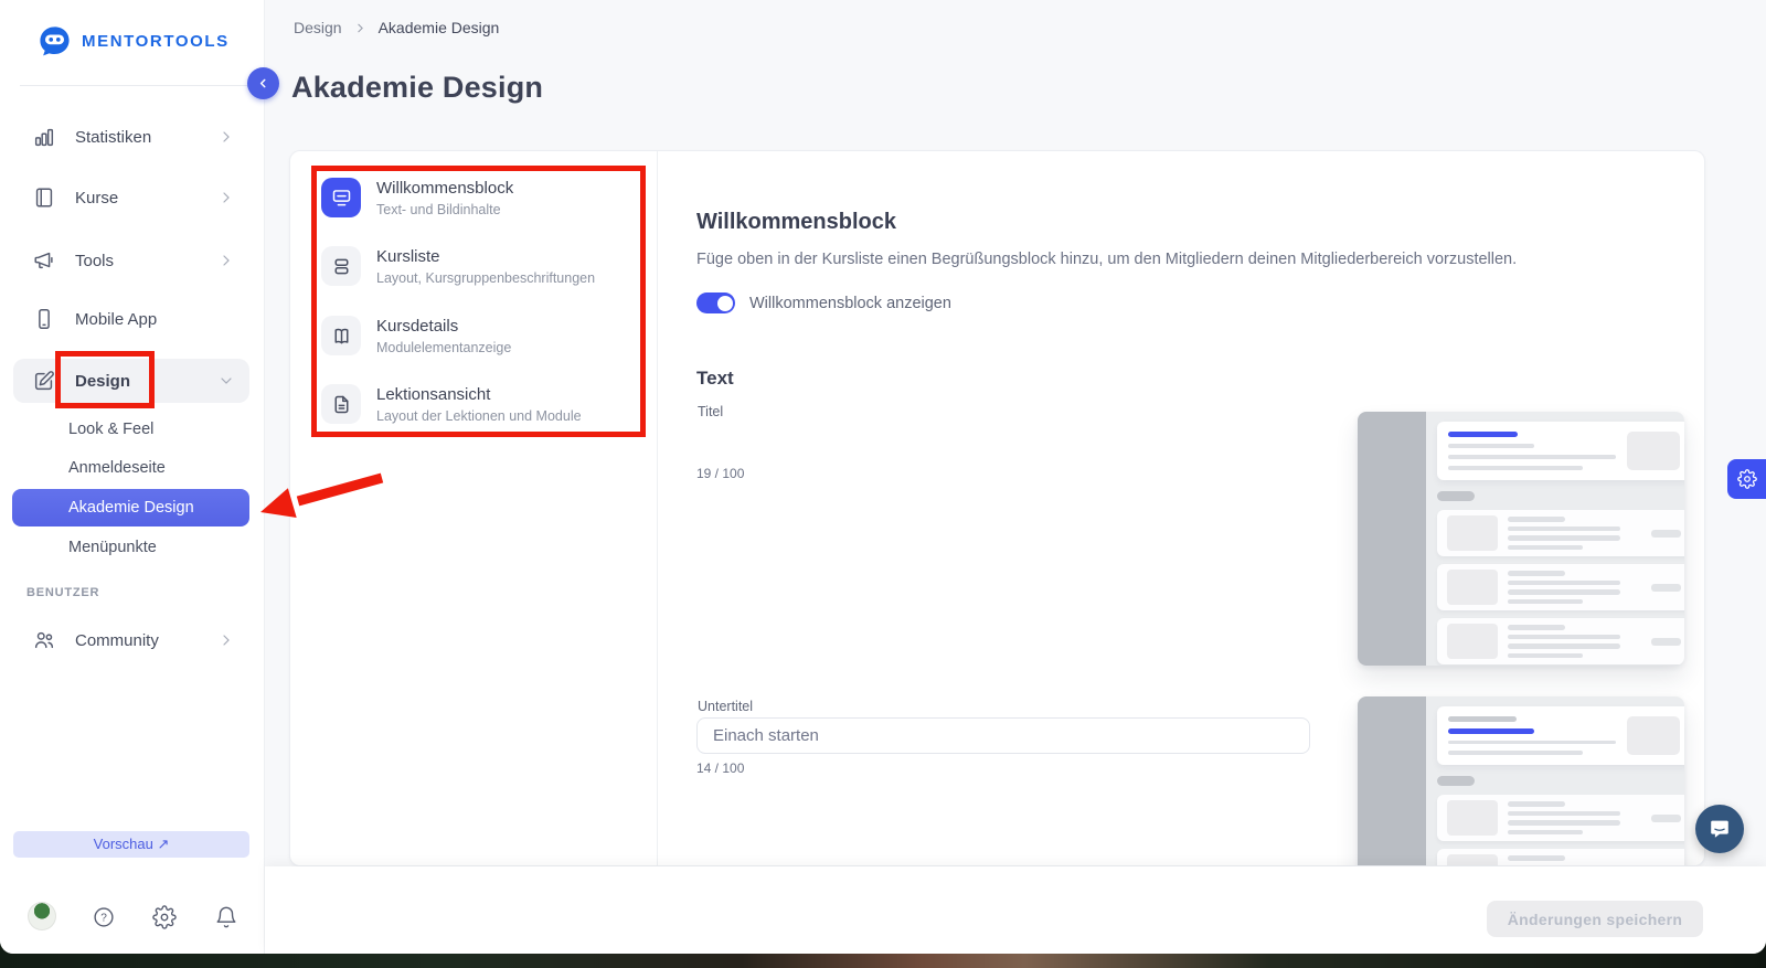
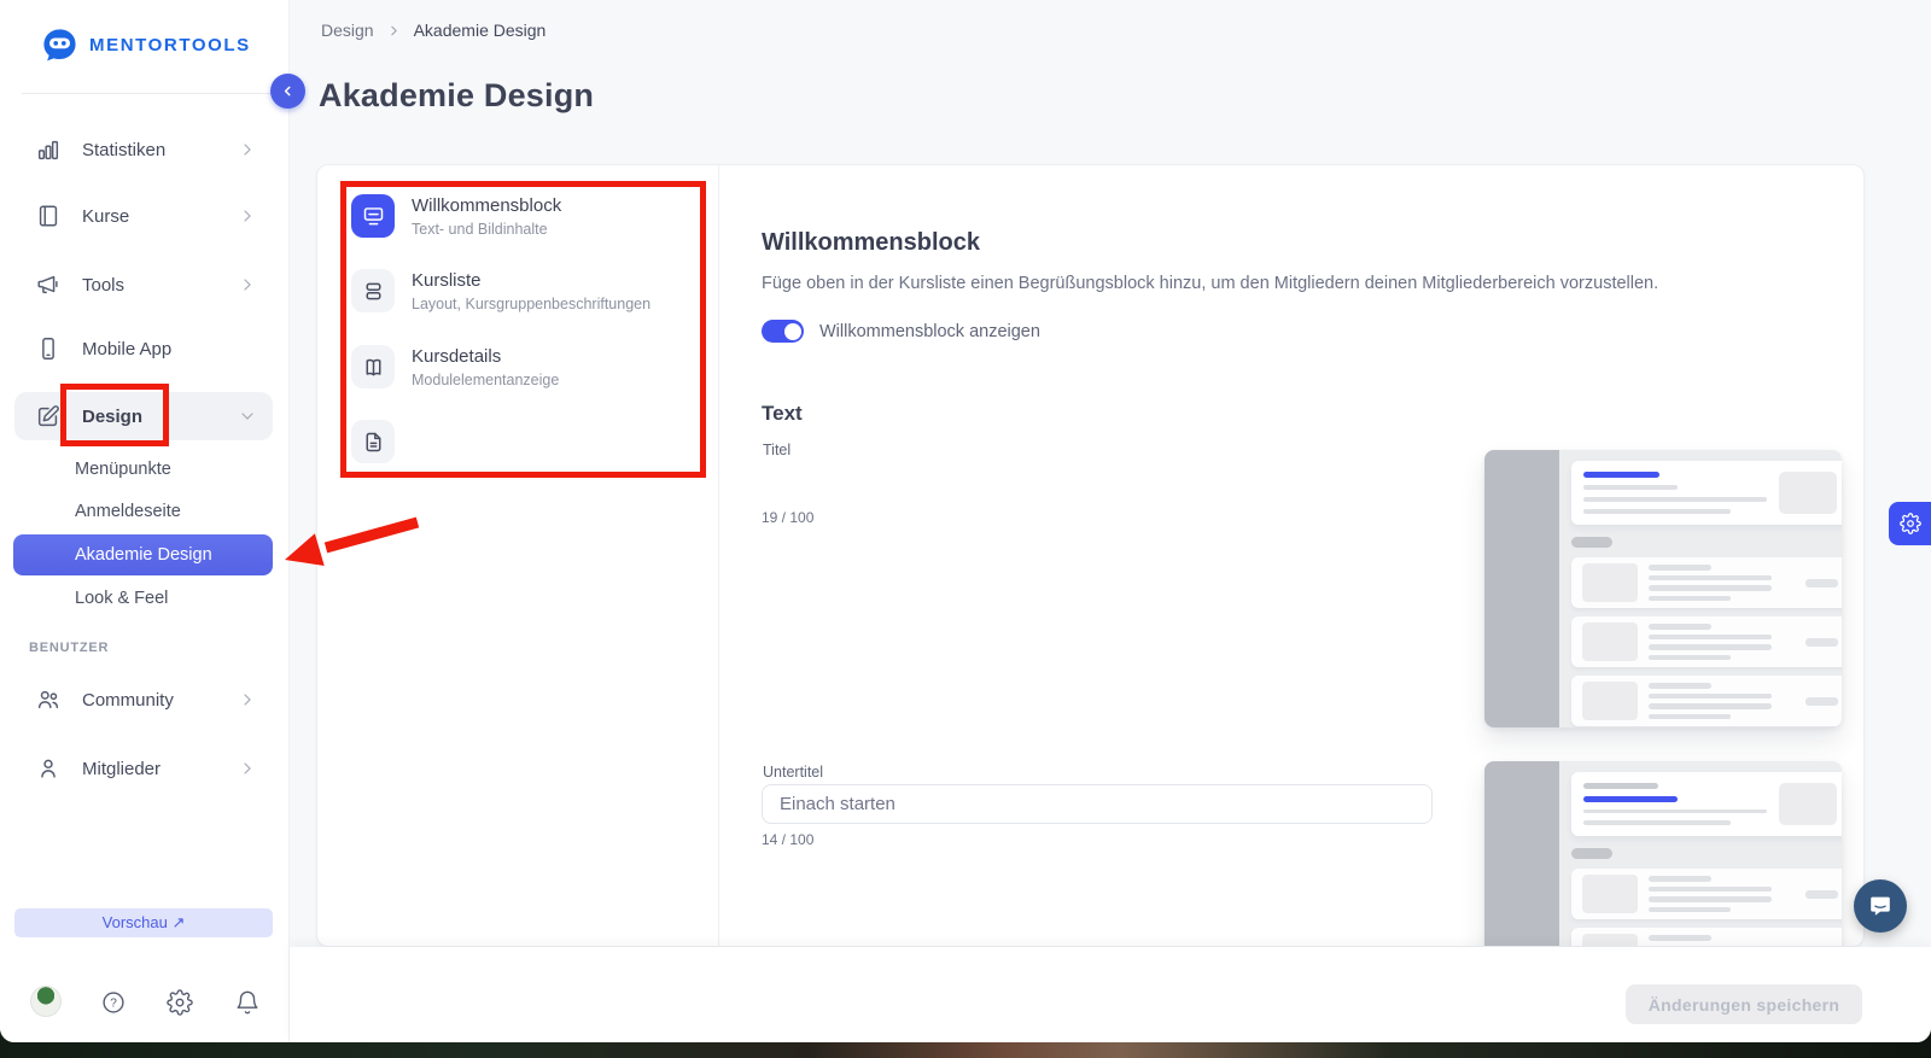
  MENTORTOOLS
  Statistiken
  Kurse
  Tools
  Mobile App
  Design
- Look & Feel
+ Menüpunkte
  Anmeldeseite
  Akademie Design
- Menüpunkte
+ Look & Feel
  BENUTZER
  Community
+ Mitglieder
  Vorschau ↗
  ?
  Design
  Akademie Design
  Akademie Design
  Willkommensblock
  Text- und Bildinhalte
  Kursliste
  Layout, Kursgruppenbeschriftungen
  Kursdetails
  Modulelementanzeige
- Lektionsansicht
- Layout der Lektionen und Module
  Willkommensblock
  Füge oben in der Kursliste einen Begrüßungsblock hinzu, um den Mitgliedern deinen Mitgliederbereich vorzustellen.
  Willkommensblock anzeigen
  Text
  Titel
  19 / 100
  Untertitel
  Einach starten
  14 / 100
  Änderungen speichern
